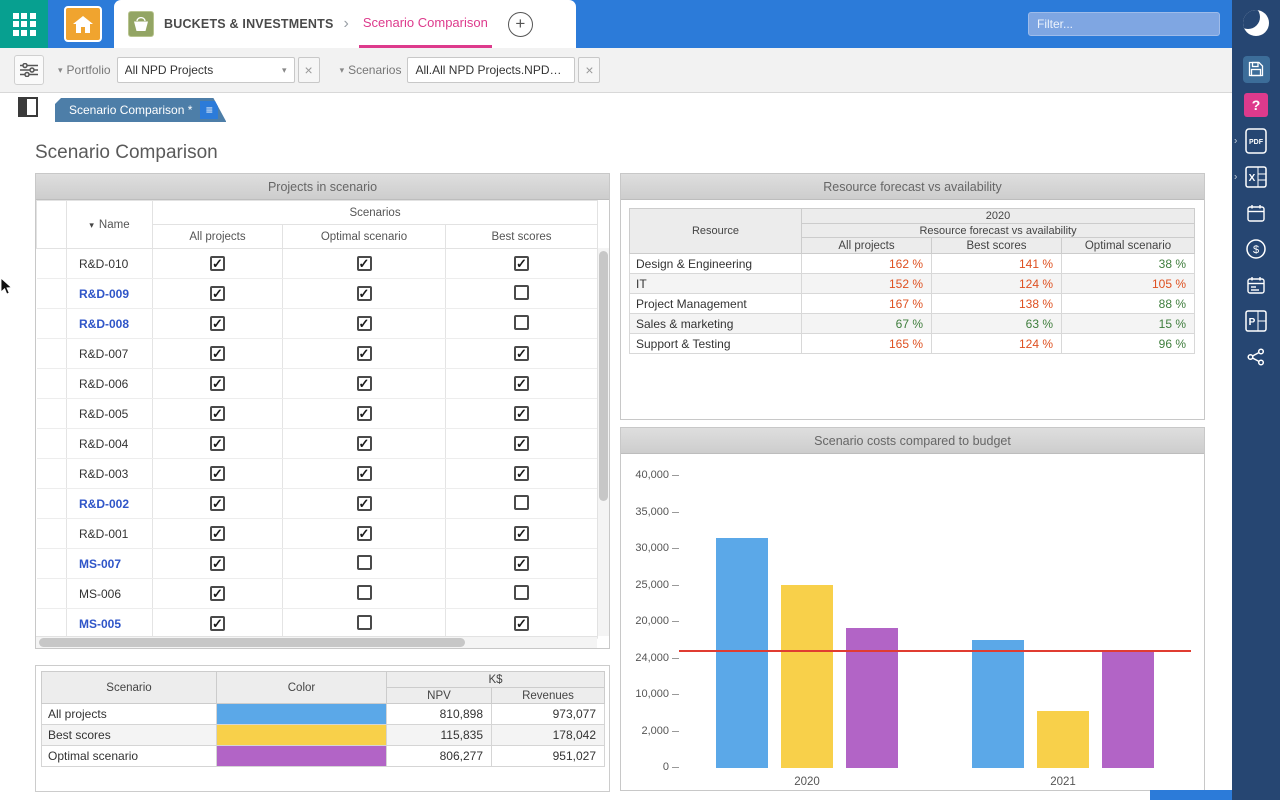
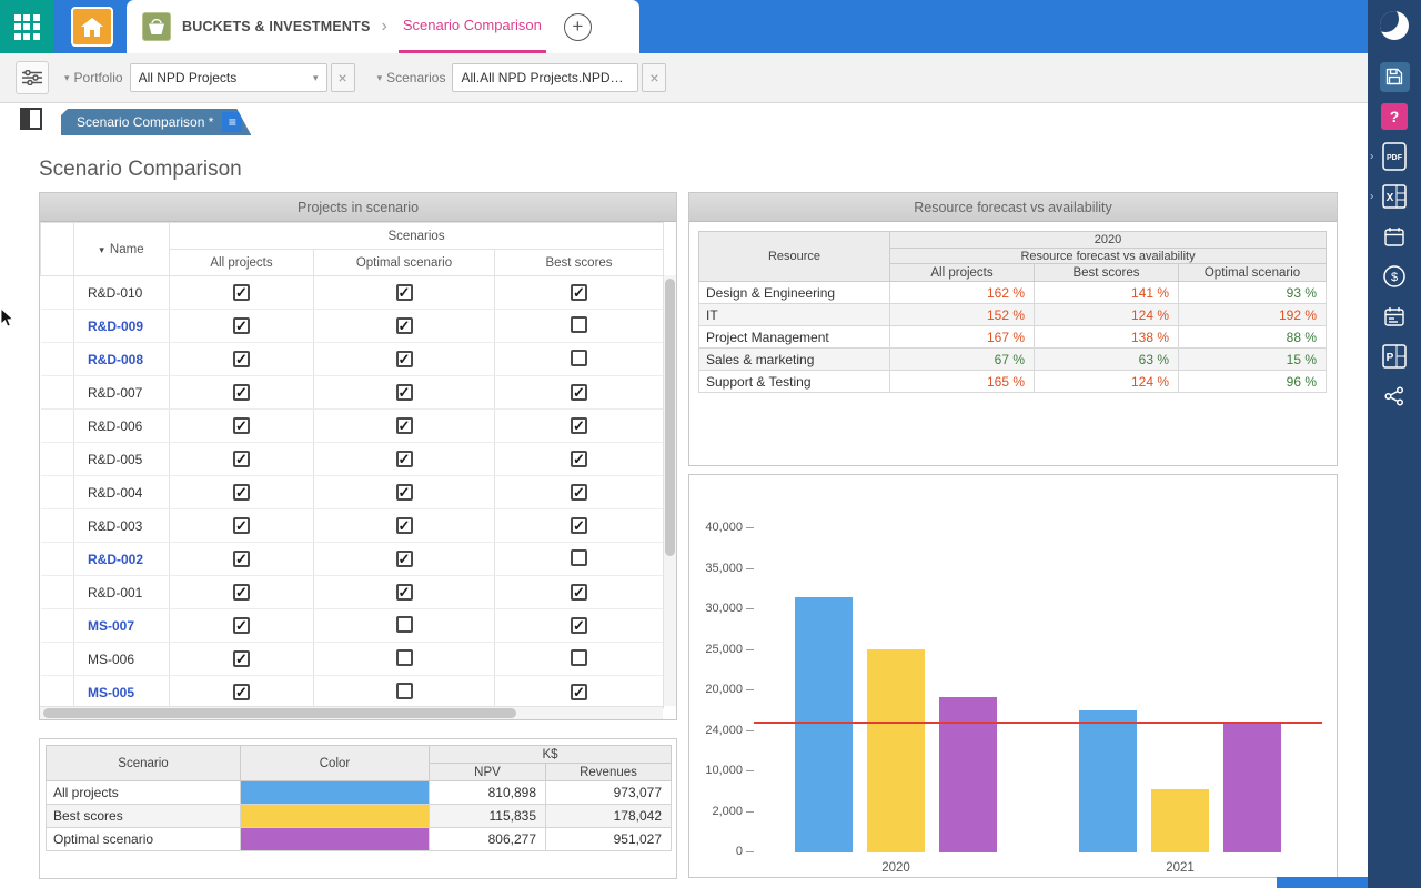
  BUCKETS & INVESTMENTS
  ›
  Scenario Comparison
  +
- Filter...
  ?
  ›
  ›
  X
  $
  P
  ▾
  Portfolio
  All NPD Projects
  ▾
  ×
  ▾
  Scenarios
  All.All NPD Projects.NPD_A
  ×
  Scenario Comparison *
  ≡
  Scenario Comparison
  Projects in scenario
  	▾ Name	Scenarios
  All projects	Optimal scenario	Best scores
  	R&D-010	✓	✓	✓
  	R&D-009	✓	✓
  	R&D-008	✓	✓
  	R&D-007	✓	✓	✓
  	R&D-006	✓	✓	✓
  	R&D-005	✓	✓	✓
  	R&D-004	✓	✓	✓
  	R&D-003	✓	✓	✓
  	R&D-002	✓	✓
  	R&D-001	✓	✓	✓
  	MS-007	✓		✓
  	MS-006	✓
  	MS-005	✓		✓
  Resource forecast vs availability
  Resource	2020
  Resource forecast vs availability
  All projects	Best scores	Optimal scenario
- Design & Engineering	162 %	141 %	38 %
+ Design & Engineering	162 %	141 %	93 %
- IT	152 %	124 %	105 %
+ IT	152 %	124 %	192 %
  Project Management	167 %	138 %	88 %
  Sales & marketing	67 %	63 %	15 %
  Support & Testing	165 %	124 %	96 %
  Scenario	Color	K$
  NPV	Revenues
  All projects		810,898	973,077
  Best scores		115,835	178,042
  Optimal scenario		806,277	951,027
- Scenario costs compared to budget
  0
  2,000
  10,000
  24,000
  20,000
  25,000
  30,000
  35,000
  40,000
  2020
  2021
